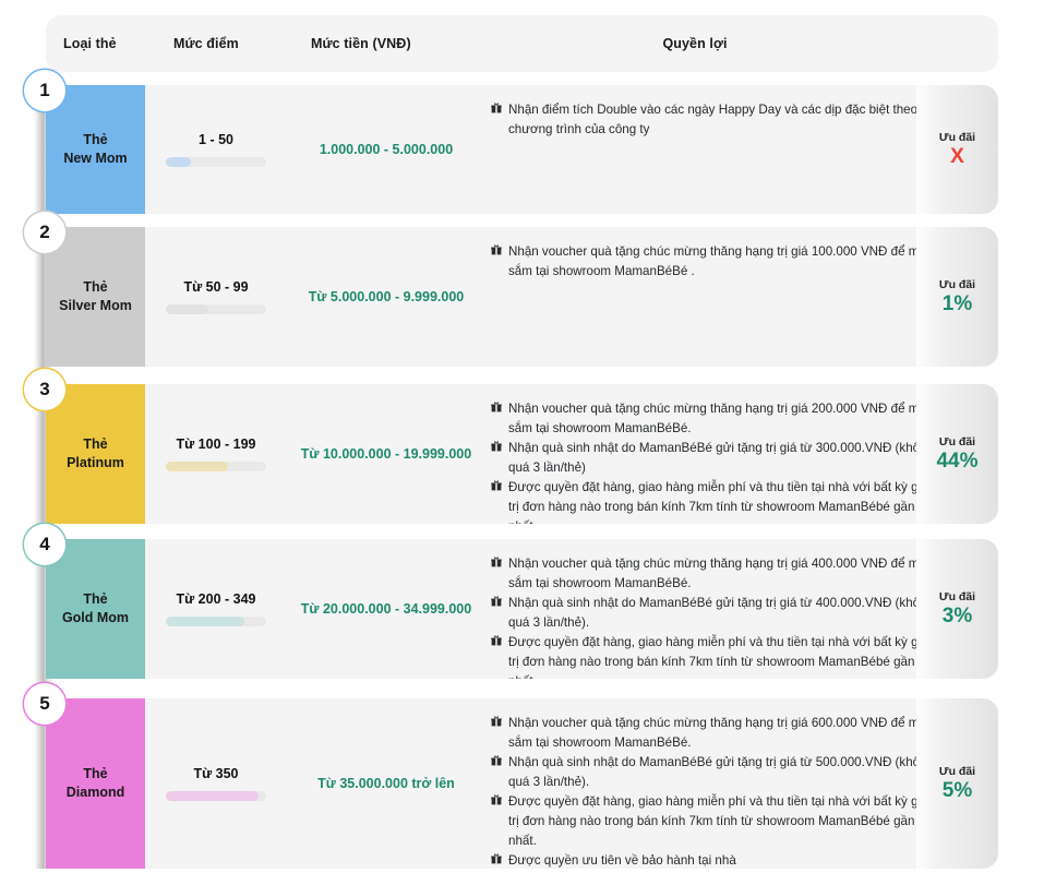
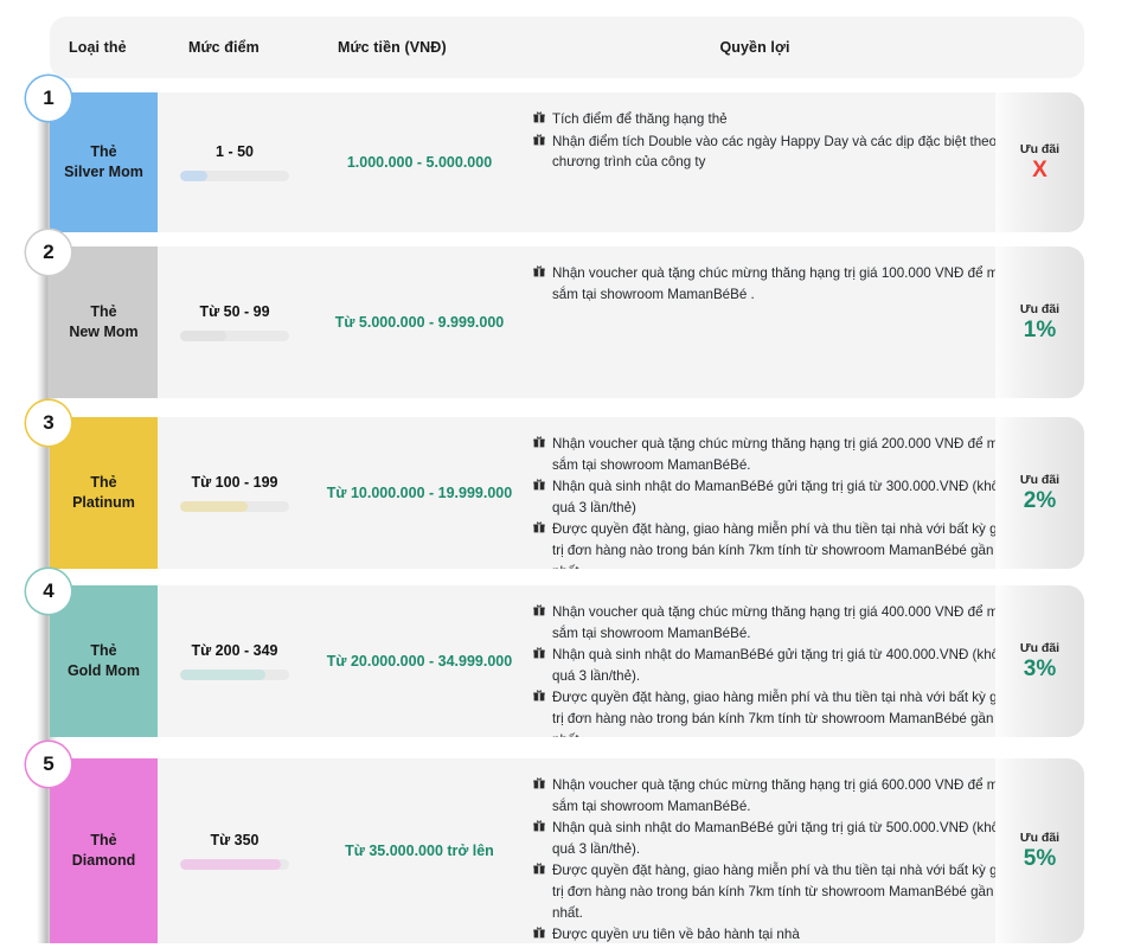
  Loại thẻ
  Mức điểm
  Mức tiền (VNĐ)
  Quyền lợi
  Thẻ
- New Mom
+ Silver Mom
  1 - 50
  1.000.000 - 5.000.000
+ Tích điểm để thăng hạng thẻ
  Nhận điểm tích Double vào các ngày Happy Day và các dịp đặc biệt theo chương trình của công ty
  Ưu đãi
  X
  Thẻ
- Silver Mom
+ New Mom
  Từ 50 - 99
  Từ 5.000.000 - 9.999.000
  Nhận voucher quà tặng chúc mừng thăng hạng trị giá 100.000 VNĐ để m sắm tại showroom MamanBéBé .
  Ưu đãi
  1%
  Thẻ
  Platinum
  Từ 100 - 199
  Từ 10.000.000 - 19.999.000
  Nhận voucher quà tặng chúc mừng thăng hạng trị giá 200.000 VNĐ để m sắm tại showroom MamanBéBé.
  Nhận quà sinh nhật do MamanBéBé gửi tặng trị giá từ 300.000.VNĐ (kh quá 3 lần/thẻ)
  Được quyền đặt hàng, giao hàng miễn phí và thu tiền tại nhà với bất kỳ g trị đơn hàng nào trong bán kính 7km tính từ showroom MamanBébé gần
  Ưu đãi
- 44%
+ 2%
  Thẻ
  Gold Mom
  Từ 200 - 349
  Từ 20.000.000 - 34.999.000
  Nhận voucher quà tặng chúc mừng thăng hạng trị giá 400.000 VNĐ để m sắm tại showroom MamanBéBé.
  Nhận quà sinh nhật do MamanBéBé gửi tặng trị giá từ 400.000.VNĐ (kh quá 3 lần/thẻ).
  Được quyền đặt hàng, giao hàng miễn phí và thu tiền tại nhà với bất kỳ g trị đơn hàng nào trong bán kính 7km tính từ showroom MamanBébé gần
  Ưu đãi
  3%
  Thẻ
  Diamond
  Từ 350
  Từ 35.000.000 trở lên
  Nhận voucher quà tặng chúc mừng thăng hạng trị giá 600.000 VNĐ để m sắm tại showroom MamanBéBé.
  Nhận quà sinh nhật do MamanBéBé gửi tặng trị giá từ 500.000.VNĐ (kh quá 3 lần/thẻ).
  Được quyền đặt hàng, giao hàng miễn phí và thu tiền tại nhà với bất kỳ g trị đơn hàng nào trong bán kính 7km tính từ showroom MamanBébé gần nhất.
  Được quyền ưu tiên về bảo hành tại nhà
  Ưu đãi
  5%
  1
  2
  3
  4
  5
